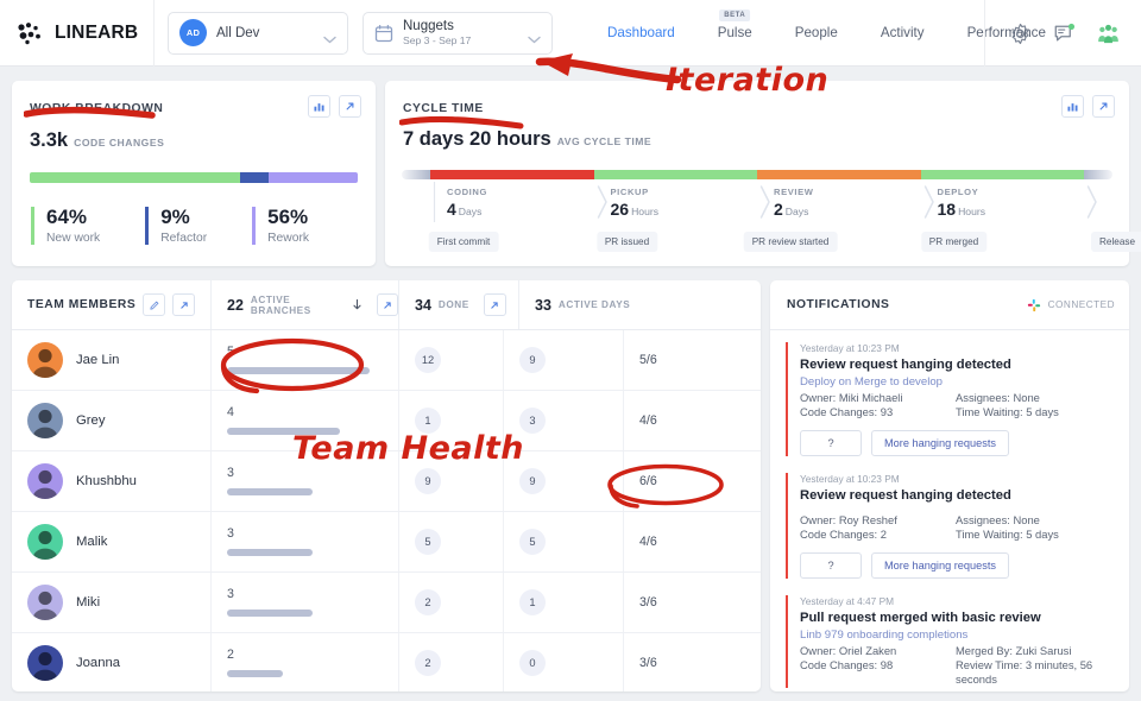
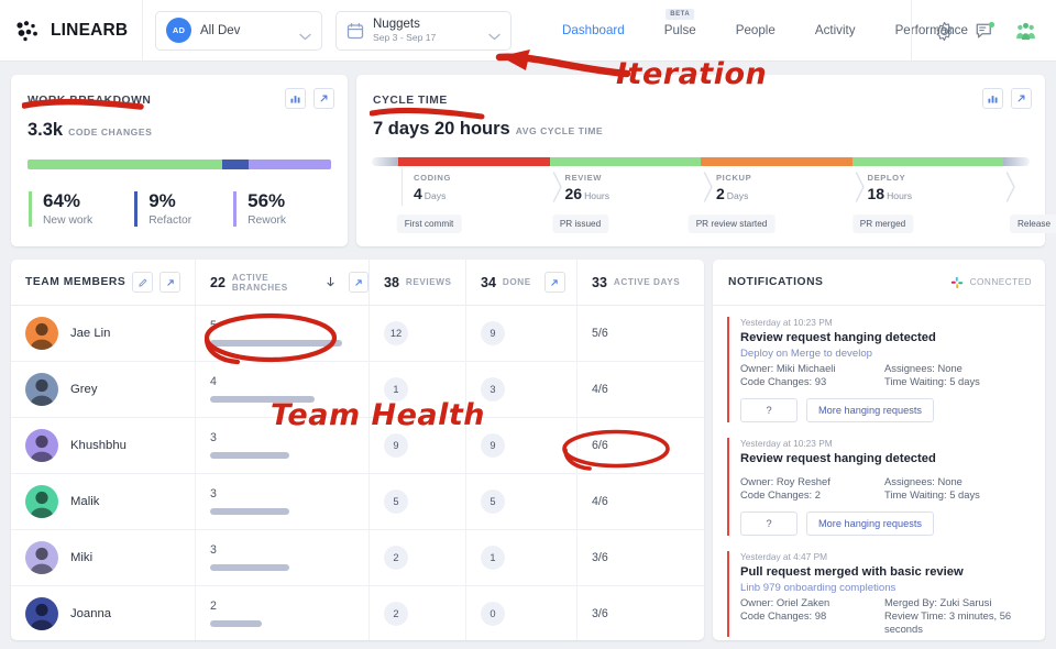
  LINEARB
  AD
  All Dev
  Nuggets
  Sep 3 - Sep 17
  Dashboard
  Pulse
  People
  Activity
  Performance
  3.3k
  CODE CHANGES
  64%
  New work
  9%
  Refactor
  56%
  Rework
  CYCLE TIME
  7 days 20 hours
  AVG CYCLE TIME
  CODING
  4 Days
- PICKUP
+ REVIEW
  26 Hours
- REVIEW
+ PICKUP
  2 Days
  DEPLOY
  18 Hours
  First commit
  PR issued
  PR review started
  PR merged
  Release
  TEAM MEMBERS
  22
  ACTIVE BRANCHES
+ 38
+ REVIEWS
  34
  DONE
  33
  ACTIVE DAYS
  Jae Lin
  12
  9
  5/6
  Grey
  4
  1
  3
  4/6
  Khushbhu
  3
  9
  9
  6/6
  Malik
  3
  5
  5
  4/6
  Miki
  3
  2
  1
  3/6
  Joanna
  2
  2
  0
  3/6
  NOTIFICATIONS
  CONNECTED
  Yesterday at 10:23 PM
  Review request hanging detected
  Deploy on Merge to develop
  Owner: Miki Michaeli
  Code Changes: 93
  Assignees: None
  Time Waiting: 5 days
  ?
  More hanging requests
  Yesterday at 10:23 PM
  Review request hanging detected
  Owner: Roy Reshef
  Code Changes: 2
  Assignees: None
  Time Waiting: 5 days
  ?
  More hanging requests
  Yesterday at 4:47 PM
  Pull request merged with basic review
  Linb 979 onboarding completions
  Owner: Oriel Zaken
  Code Changes: 98
  Merged By: Zuki Sarusi
  Review Time: 3 minutes, 56 seconds
  Iteration
  Team Health
